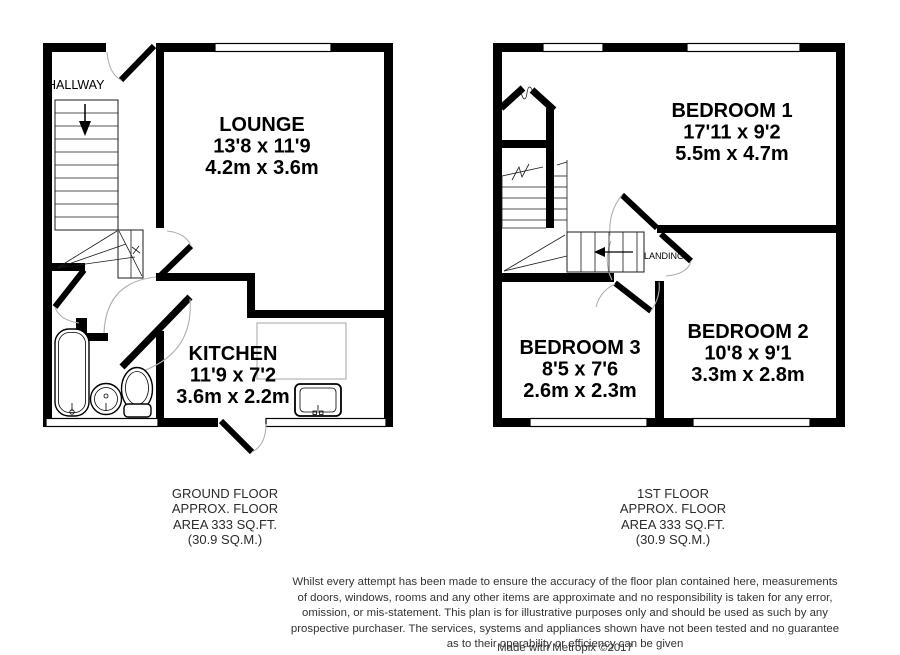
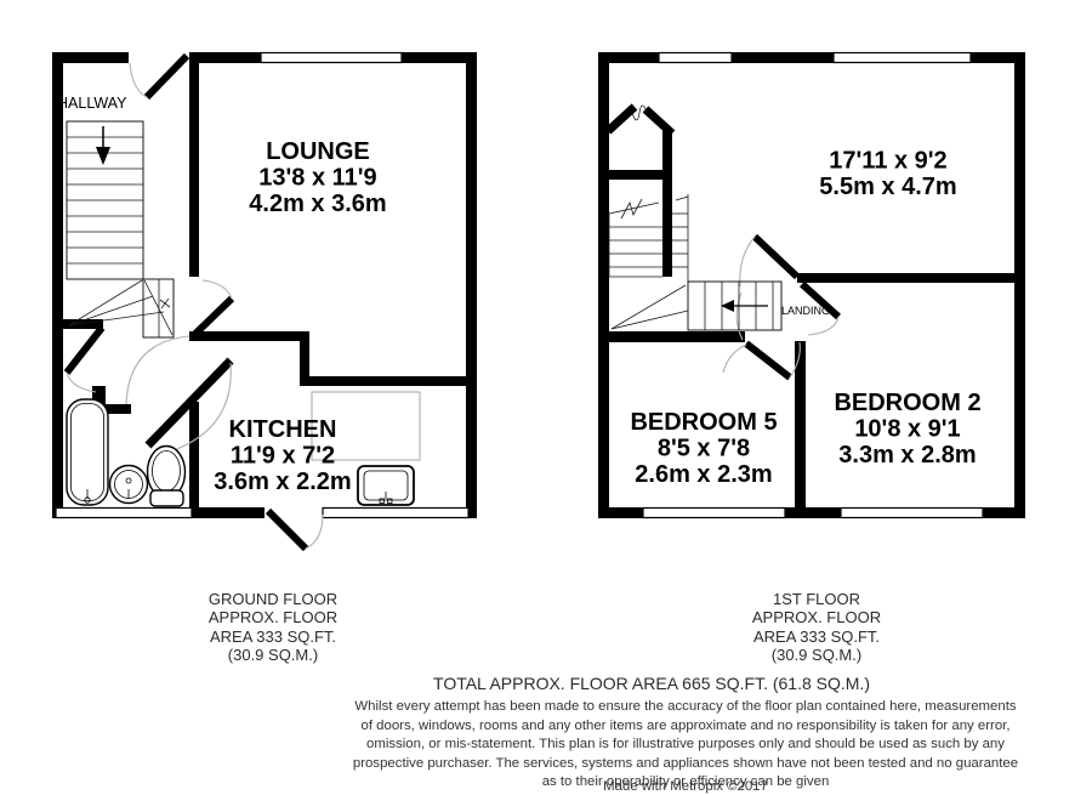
  HALLWAY
  LOUNGE
  13'8 x 11'9
  4.2m x 3.6m
  KITCHEN
  11'9 x 7'2
  3.6m x 2.2m
  LANDING
- BEDROOM 1
  17'11 x 9'2
  5.5m x 4.7m
  BEDROOM 2
  10'8 x 9'1
  3.3m x 2.8m
- BEDROOM 3
+ BEDROOM 5
- 8'5 x 7'6
+ 8'5 x 7'8
  2.6m x 2.3m
  GROUND FLOOR
  APPROX. FLOOR
  AREA 333 SQ.FT.
  (30.9 SQ.M.)
  1ST FLOOR
  APPROX. FLOOR
  AREA 333 SQ.FT.
  (30.9 SQ.M.)
+ TOTAL APPROX. FLOOR AREA 665 SQ.FT. (61.8 SQ.M.)
  Whilst every attempt has been made to ensure the accuracy of the floor plan contained here, measurements
  of doors, windows, rooms and any other items are approximate and no responsibility is taken for any error,
  omission, or mis-statement. This plan is for illustrative purposes only and should be used as such by any
  prospective purchaser. The services, systems and appliances shown have not been tested and no guarantee
  as to their operability or efficiency can be given
  Made with Metropix ©2017
